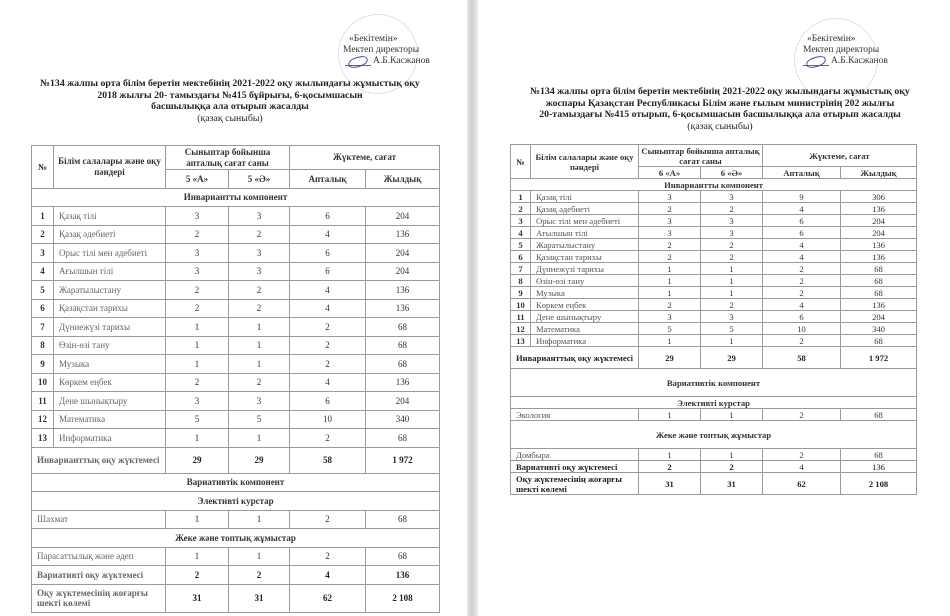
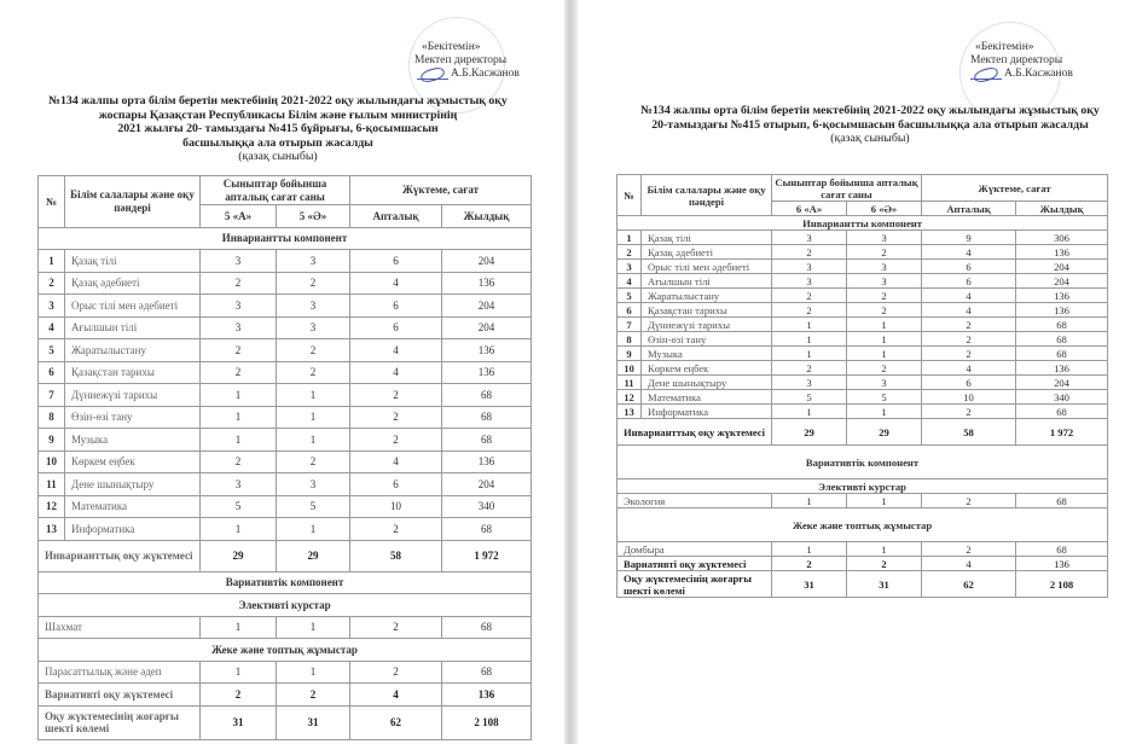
  «Бекітемін»
  Мектеп директоры
  А.Б.Касжанов
  №134 жалпы орта білім беретін мектебінің 2021-2022 оқу жылындағы жұмыстық оқу
+ жоспары Қазақстан Республикасы Білім және ғылым министрінің
- 2018 жылғы 20- тамыздағы №415 бұйрығы, 6-қосымшасын
+ 2021 жылғы 20- тамыздағы №415 бұйрығы, 6-қосымшасын
  басшылыққа ала отырып жасалды
  (қазақ сыныбы)
  №	Білім салалары және оқу пәндері	Сыныптар бойынша апталық сағат саны	Жүктеме, сағат
  5 «А»	5 «Ә»	Апталық	Жылдық
  Инвариантты компонент
  1	Қазақ тілі	3	3	6	204
  2	Қазақ әдебиеті	2	2	4	136
  3	Орыс тілі мен әдебиеті	3	3	6	204
  4	Ағылшын тілі	3	3	6	204
  5	Жаратылыстану	2	2	4	136
  6	Қазақстан тарихы	2	2	4	136
  7	Дүниежүзі тарихы	1	1	2	68
  8	Өзін-өзі тану	1	1	2	68
  9	Музыка	1	1	2	68
  10	Көркем еңбек	2	2	4	136
  11	Дене шынықтыру	3	3	6	204
  12	Математика	5	5	10	340
  13	Информатика	1	1	2	68
  Инварианттық оқу жүктемесі	29	29	58	1 972
  Вариативтік компонент
  Элективті курстар
  Шахмат	1	1	2	68
  Жеке және топтық жұмыстар
  Парасаттылық және әдеп	1	1	2	68
  Вариативті оқу жүктемесі	2	2	4	136
  Оқу жүктемесінің жоғарғы шекті көлемі	31	31	62	2 108
  «Бекітемін»
  Мектеп директоры
  А.Б.Касжанов
  №134 жалпы орта білім беретін мектебінің 2021-2022 оқу жылындағы жұмыстық оқу
- жоспары Қазақстан Республикасы Білім және ғылым министрінің 202 жылғы
  20-тамыздағы №415 отырып, 6-қосымшасын басшылыққа ала отырып жасалды
  (қазақ сыныбы)
  №	Білім салалары және оқу пәндері	Сыныптар бойынша апталық сағат саны	Жүктеме, сағат
  6 «А»	6 «Ә»	Апталық	Жылдық
  Инвариантты компонент
  1	Қазақ тілі	3	3	9	306
  2	Қазақ әдебиеті	2	2	4	136
  3	Орыс тілі мен әдебиеті	3	3	6	204
  4	Ағылшын тілі	3	3	6	204
  5	Жаратылыстану	2	2	4	136
  6	Қазақстан тарихы	2	2	4	136
  7	Дүниежүзі тарихы	1	1	2	68
  8	Өзін-өзі тану	1	1	2	68
  9	Музыка	1	1	2	68
  10	Көркем еңбек	2	2	4	136
  11	Дене шынықтыру	3	3	6	204
  12	Математика	5	5	10	340
  13	Информатика	1	1	2	68
  Инварианттық оқу жүктемесі	29	29	58	1 972
  Вариативтік компонент
  Элективті курстар
  Экология	1	1	2	68
  Жеке және топтық жұмыстар
  Домбыра	1	1	2	68
  Вариативті оқу жүктемесі	2	2	4	136
  Оқу жүктемесінің жоғарғы шекті көлемі	31	31	62	2 108
